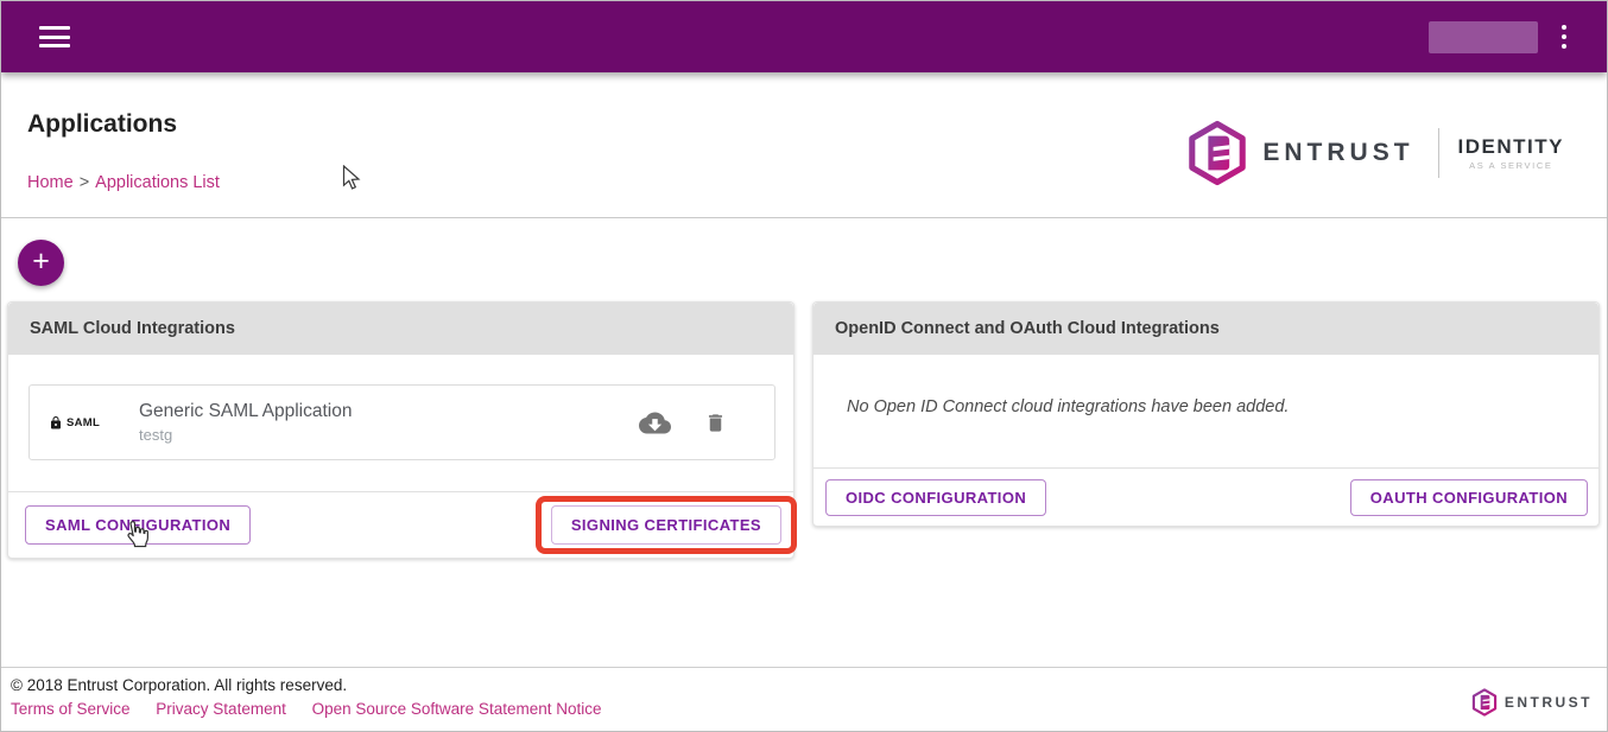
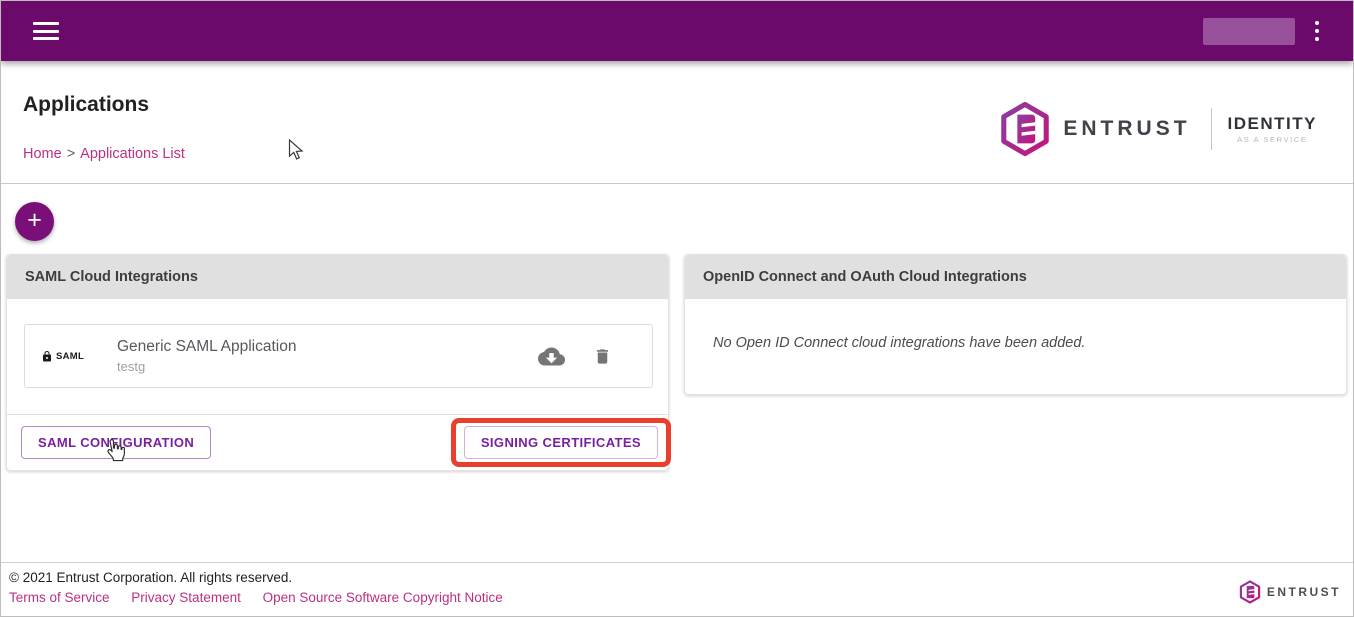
  Applications
  Home > Applications List
  ENTRUST
  IDENTITY
  AS A SERVICE
  +
  SAML Cloud Integrations
  SAML
  Generic SAML Application
  testg
  SAML CONFIGURATION
  SIGNING CERTIFICATES
  OpenID Connect and OAuth Cloud Integrations
  No Open ID Connect cloud integrations have been added.
- OIDC CONFIGURATION
- OAUTH CONFIGURATION
- © 2018 Entrust Corporation. All rights reserved.
+ © 2021 Entrust Corporation. All rights reserved.
- Terms of Service Privacy Statement Open Source Software Statement Notice
+ Terms of Service Privacy Statement Open Source Software Copyright Notice
  ENTRUST
